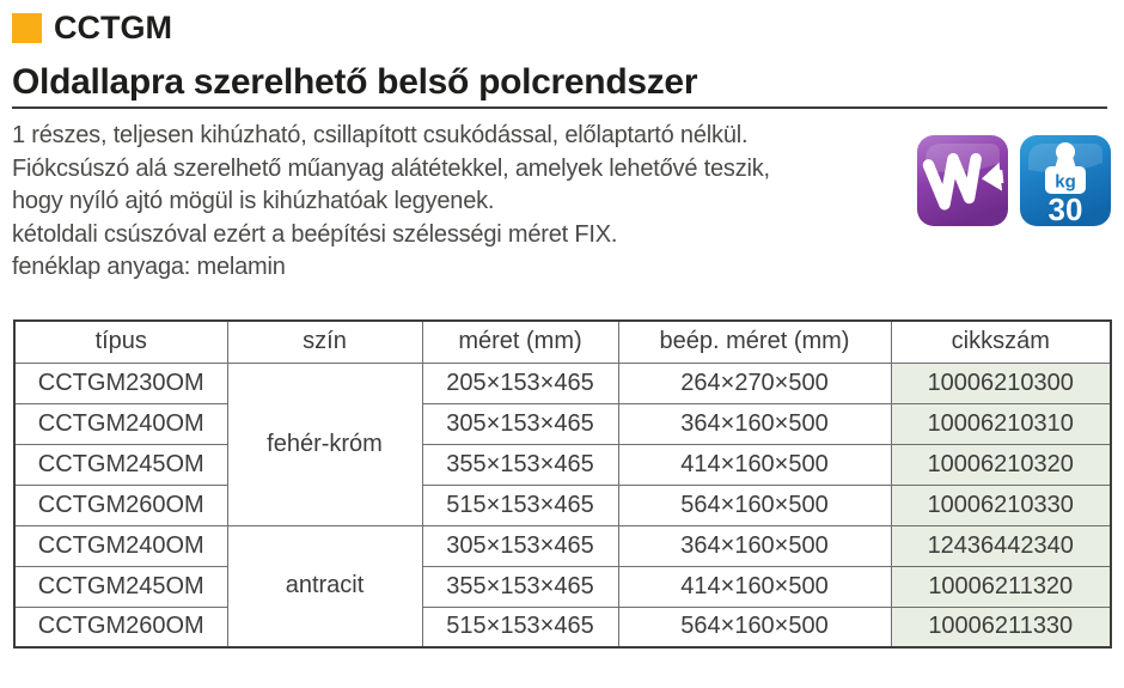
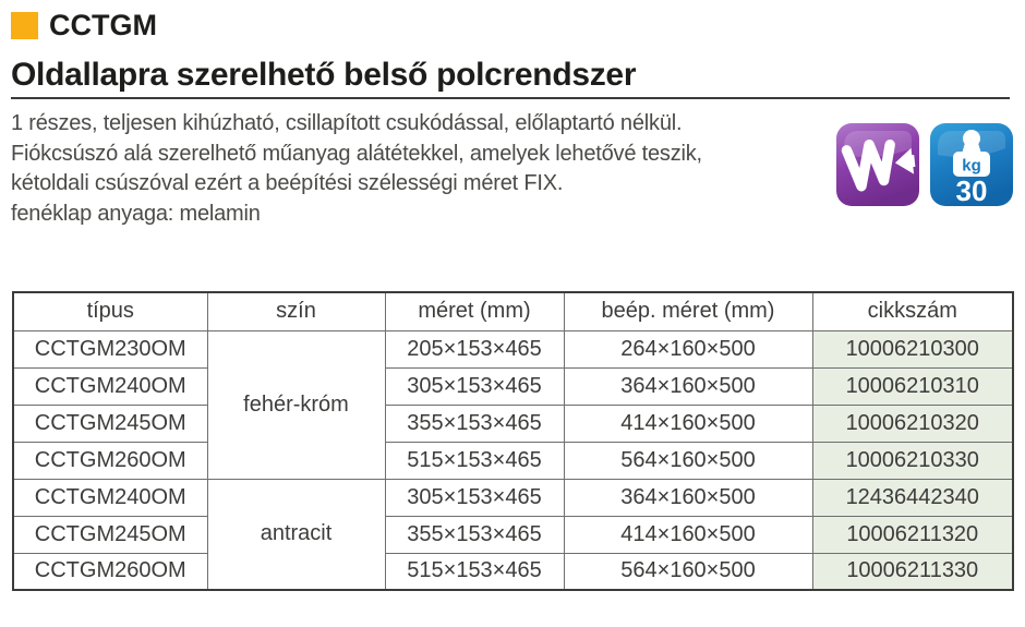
  CCTGM
  Oldallapra szerelhető belső polcrendszer
  1 részes, teljesen kihúzható, csillapított csukódással, előlaptartó nélkül.
  Fiókcsúszó alá szerelhető műanyag alátétekkel, amelyek lehetővé teszik,
- hogy nyíló ajtó mögül is kihúzhatóak legyenek.
  kétoldali csúszóval ezért a beépítési szélességi méret FIX.
  fenéklap anyaga: melamin
  kg
  30
  típus	szín	méret (mm)	beép. méret (mm)	cikkszám
- CCTGM230OM	fehér-króm	205×153×465	264×270×500	10006210300
+ CCTGM230OM	fehér-króm	205×153×465	264×160×500	10006210300
  CCTGM240OM	305×153×465	364×160×500	10006210310
  CCTGM245OM	355×153×465	414×160×500	10006210320
  CCTGM260OM	515×153×465	564×160×500	10006210330
  CCTGM240OM	antracit	305×153×465	364×160×500	12436442340
  CCTGM245OM	355×153×465	414×160×500	10006211320
  CCTGM260OM	515×153×465	564×160×500	10006211330
